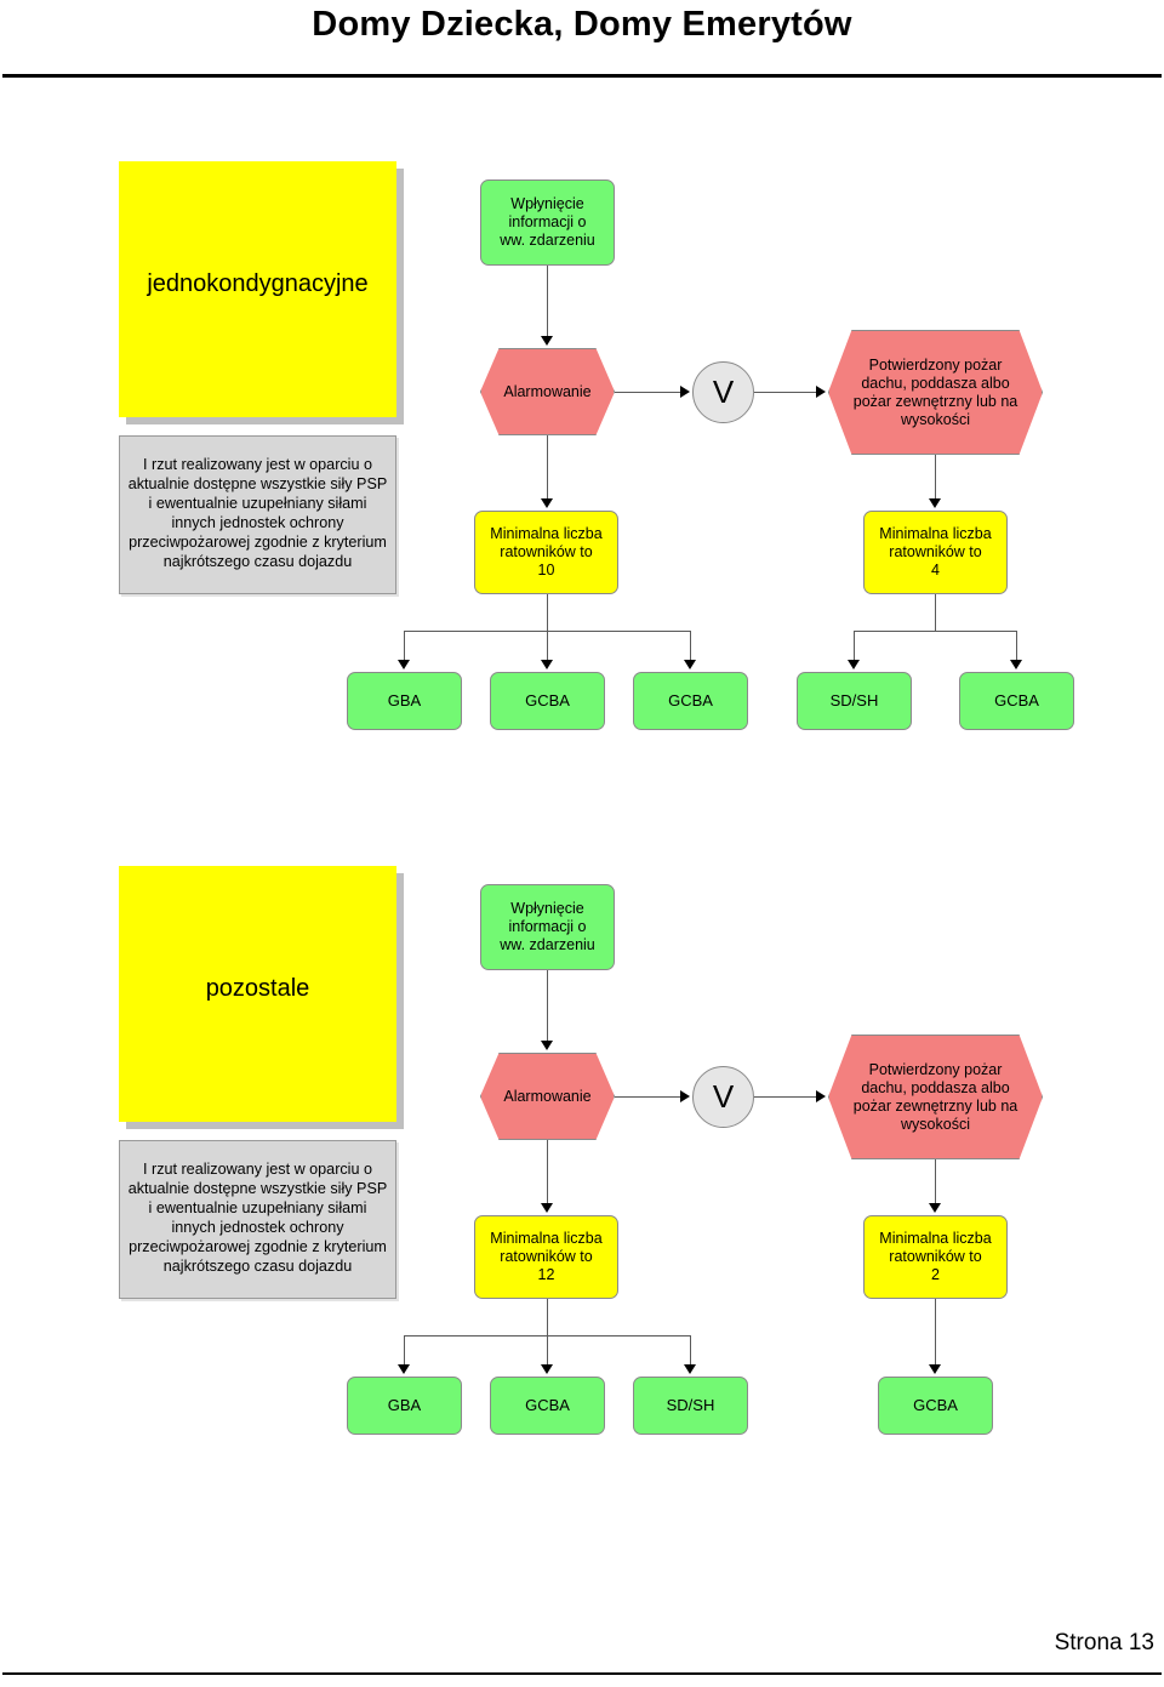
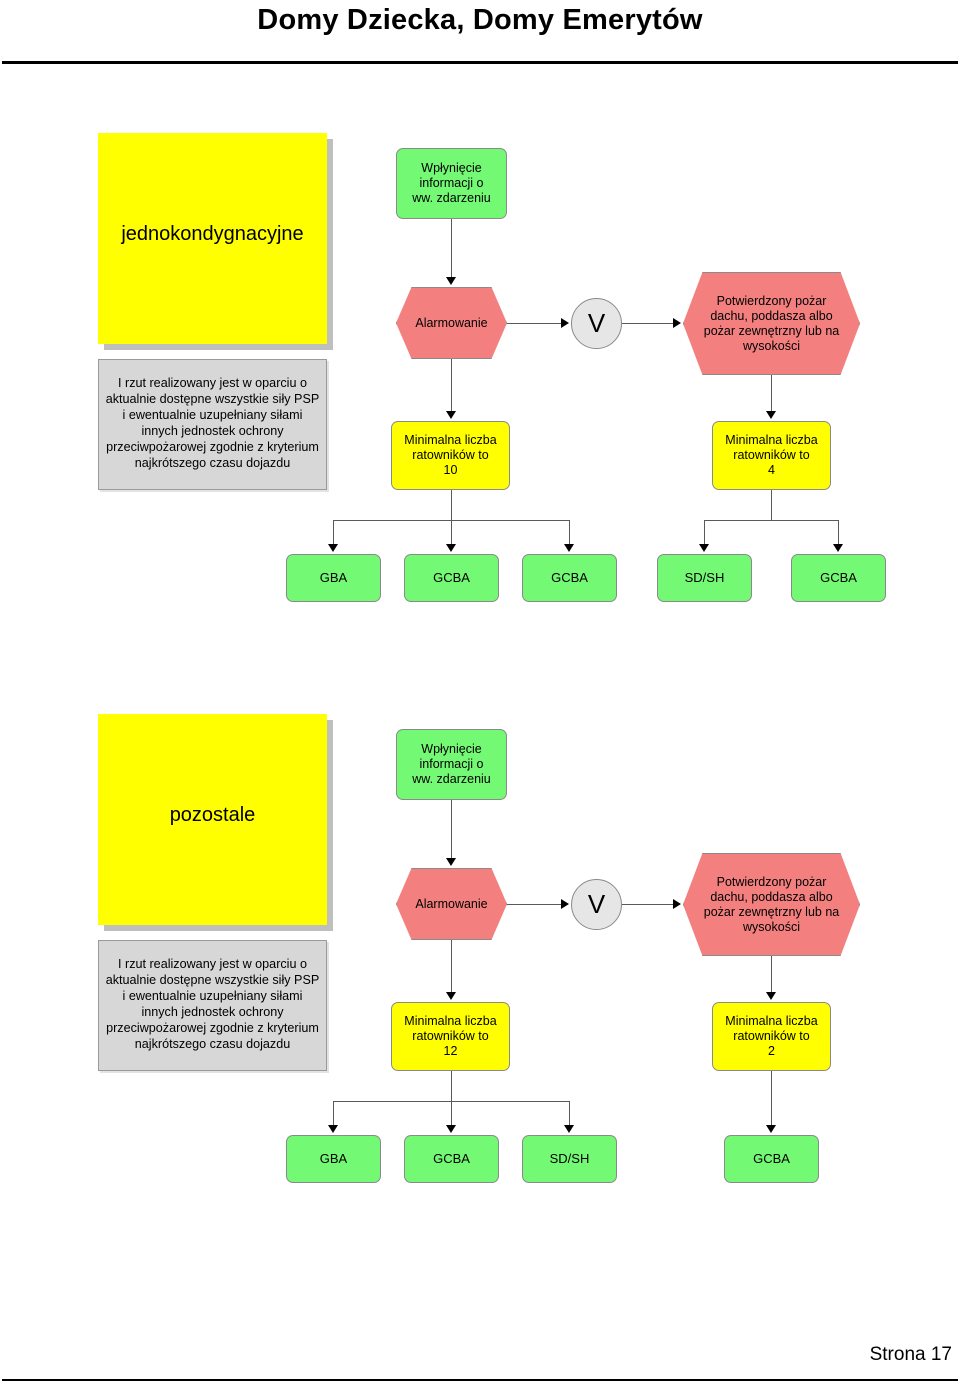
  Domy Dziecka, Domy Emerytów
  jednokondygnacyjne
  I rzut realizowany jest w oparciu o aktualnie dostępne wszystkie siły PSP i ewentualnie uzupełniany siłami innych jednostek ochrony przeciwpożarowej zgodnie z kryterium najkrótszego czasu dojazdu
  Wpłynięcie
  informacji o
  ww. zdarzeniu
  Alarmowanie
  V
  Potwierdzony pożar
  dachu, poddasza albo
  pożar zewnętrzny lub na
  wysokości
  Minimalna liczba
  ratowników to
  10
  Minimalna liczba
  ratowników to
  4
  GBA
  GCBA
  GCBA
  SD/SH
  GCBA
  pozostale
  I rzut realizowany jest w oparciu o aktualnie dostępne wszystkie siły PSP i ewentualnie uzupełniany siłami innych jednostek ochrony przeciwpożarowej zgodnie z kryterium najkrótszego czasu dojazdu
  Wpłynięcie
  informacji o
  ww. zdarzeniu
  Alarmowanie
  V
  Potwierdzony pożar
  dachu, poddasza albo
  pożar zewnętrzny lub na
  wysokości
  Minimalna liczba
  ratowników to
  12
  Minimalna liczba
  ratowników to
  2
  GBA
  GCBA
  SD/SH
  GCBA
- Strona 13
+ Strona 17
